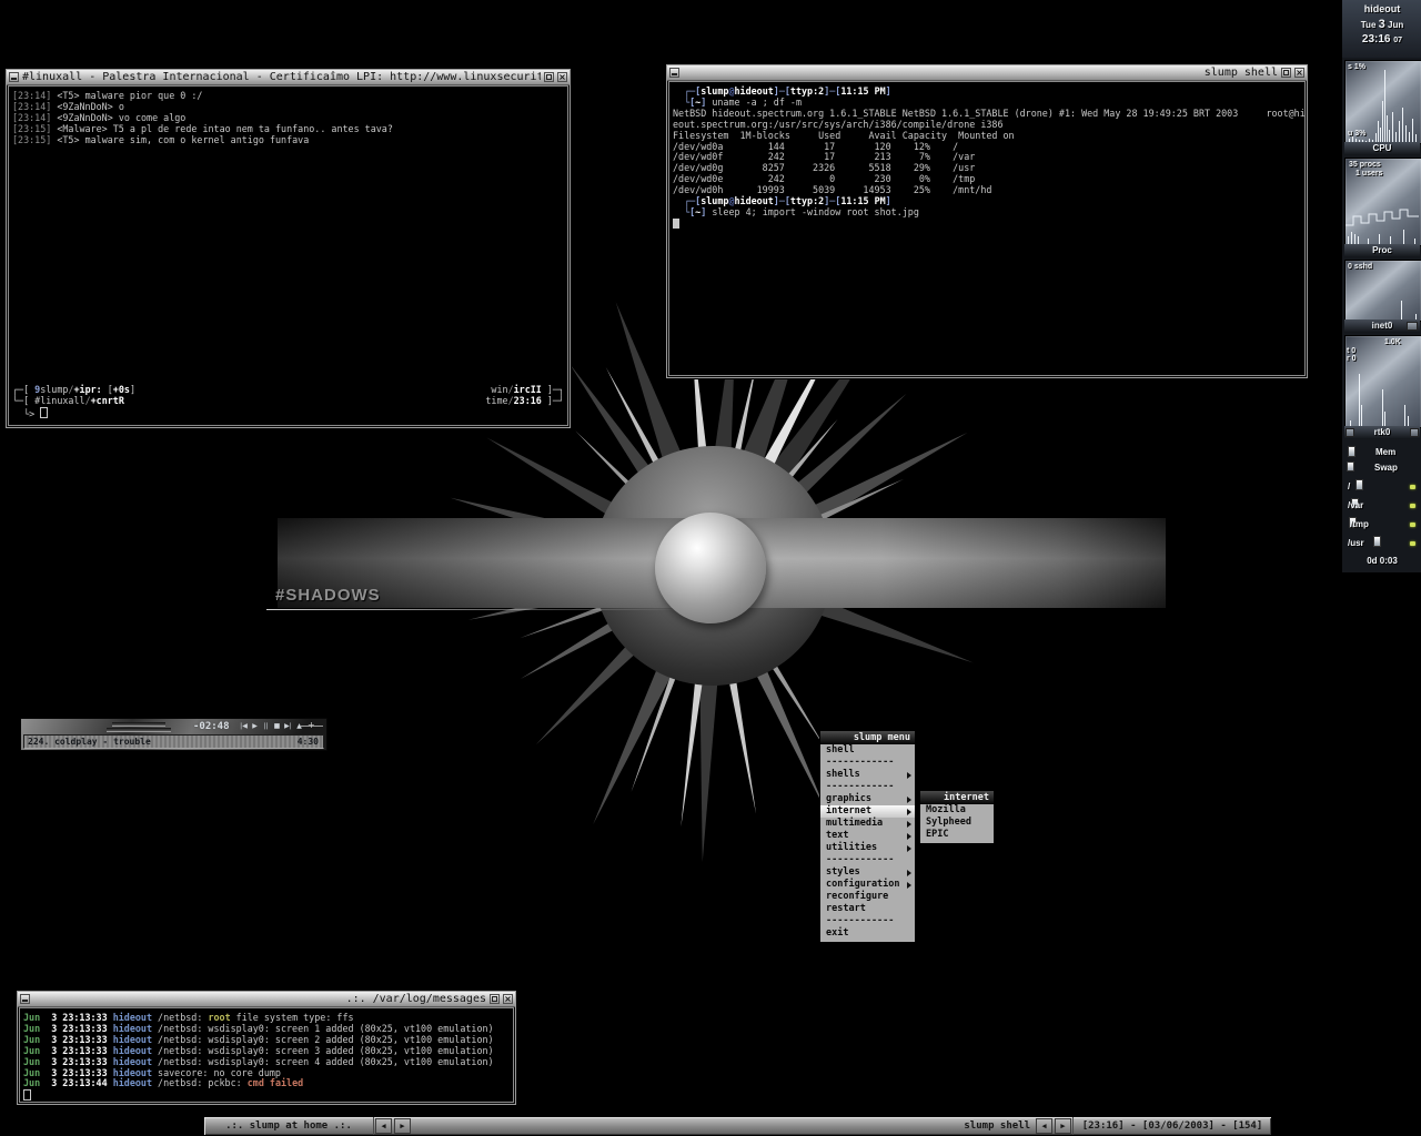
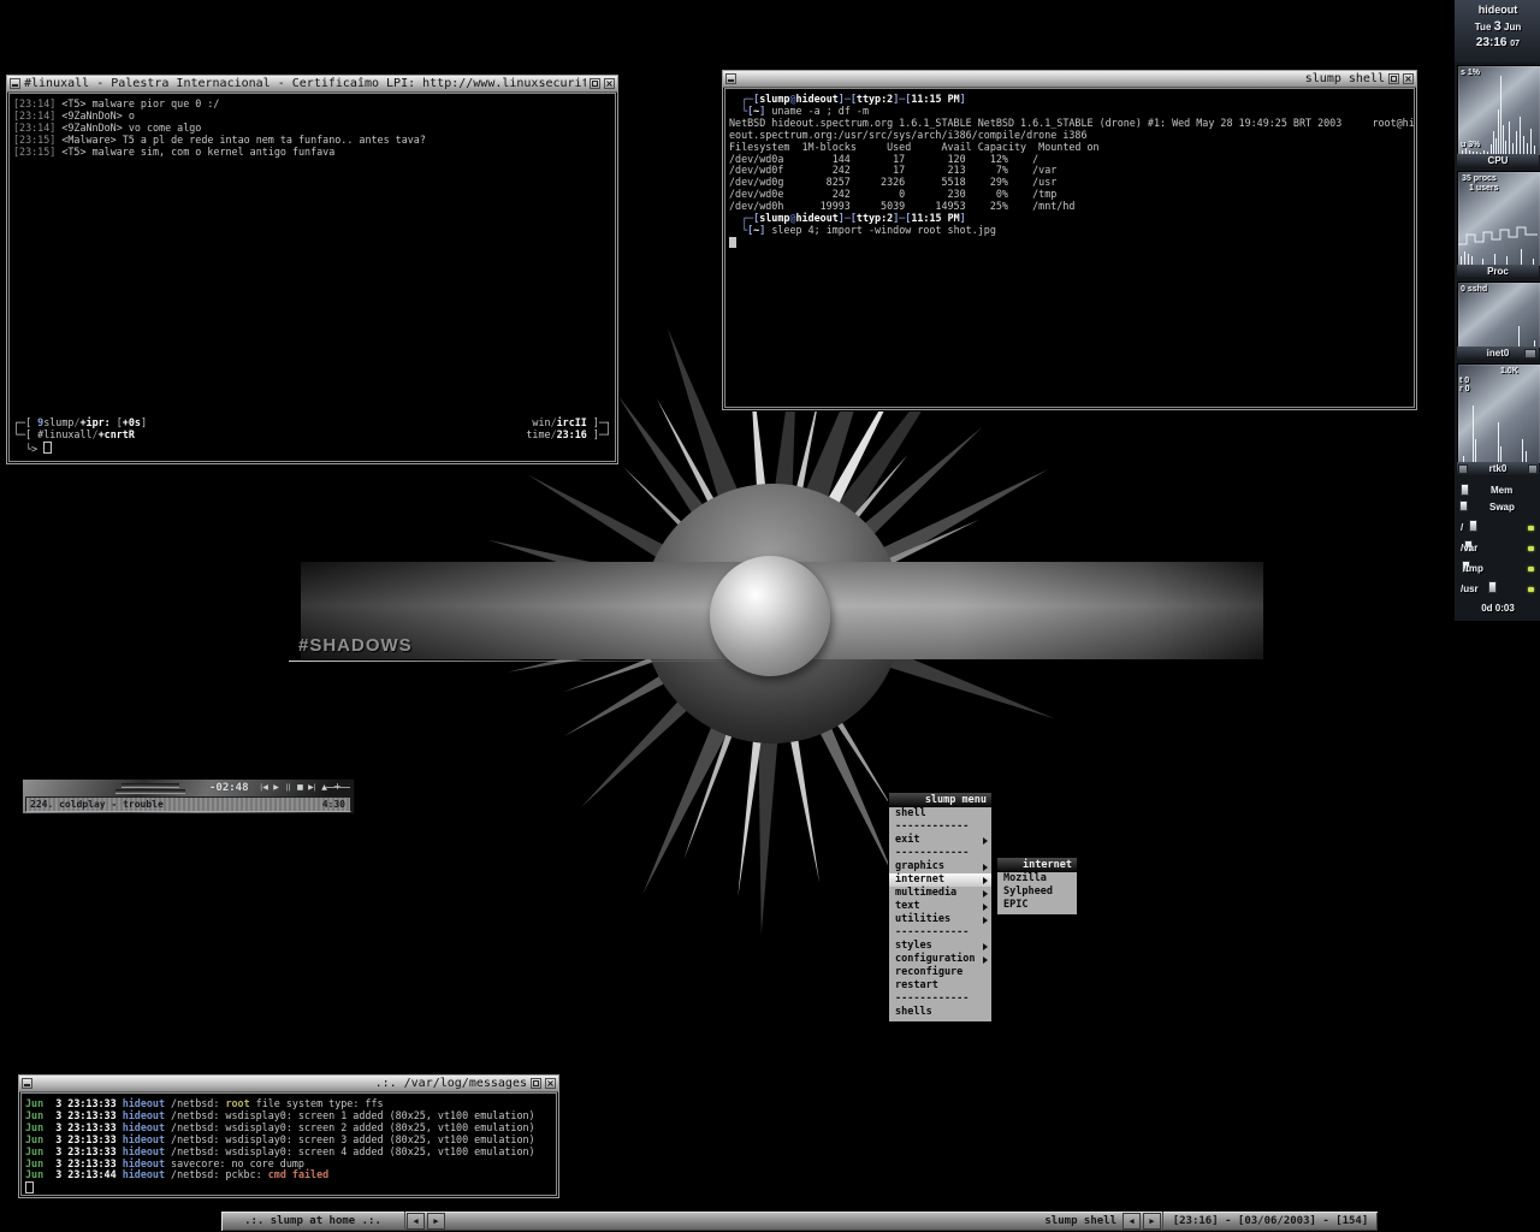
  #SHADOWS
  #linuxall - Palestra Internacional - Certificaîmo LPI: http://www.linuxsecurit
  ×
  [23:14] <T5> malware pior que 0 :/
  [23:14] <9ZaNnDoN> o
  [23:14] <9ZaNnDoN> vo come algo
  [23:15] <Malware> T5 a pl de rede intao nem ta funfano.. antes tava?
  [23:15] <T5> malware sim, com o kernel antigo funfava
  ┌─[ 9slump/+ipr: [+0s]
  win/ircII ]─┐
  └─[ #linuxall/+cnrtR
  time/23:16 ]─┘
  └>
  slump shell
  ×
  ┌─[slump@hideout]─[ttyp:2]─[11:15 PM]
  └[~] uname -a ; df -m
  NetBSD hideout.spectrum.org 1.6.1_STABLE NetBSD 1.6.1_STABLE (drone) #1: Wed May 28 19:49:25 BRT 2003 root@hi
  eout.spectrum.org:/usr/src/sys/arch/i386/compile/drone i386
  Filesystem 1M-blocks Used Avail Capacity Mounted on
  /dev/wd0a 144 17 120 12% /
  /dev/wd0f 242 17 213 7% /var
  /dev/wd0g 8257 2326 5518 29% /usr
  /dev/wd0e 242 0 230 0% /tmp
  /dev/wd0h 19993 5039 14953 25% /mnt/hd
  ┌─[slump@hideout]─[ttyp:2]─[11:15 PM]
  └[~] sleep 4; import -window root shot.jpg
  .:. /var/log/messages
  ×
  Jun 3 23:13:33 hideout /netbsd: root file system type: ffs
  Jun 3 23:13:33 hideout /netbsd: wsdisplay0: screen 1 added (80x25, vt100 emulation)
  Jun 3 23:13:33 hideout /netbsd: wsdisplay0: screen 2 added (80x25, vt100 emulation)
  Jun 3 23:13:33 hideout /netbsd: wsdisplay0: screen 3 added (80x25, vt100 emulation)
  Jun 3 23:13:33 hideout /netbsd: wsdisplay0: screen 4 added (80x25, vt100 emulation)
  Jun 3 23:13:33 hideout savecore: no core dump
  Jun 3 23:13:44 hideout /netbsd: pckbc: cmd failed
  slump menu
  shell
  ------------
- shells
+ exit
  ------------
  graphics
  internet
  multimedia
  text
  utilities
  ------------
  styles
  configuration
  reconfigure
  restart
  ------------
- exit
+ shells
  internet
  Mozilla
  Sylpheed
  EPIC
  -02:48
  +
  224. coldplay - trouble
  4:30
  hideout
  Tue 3 Jun
  23:16
  CPU
  Proc
  inet0
  rtk0
  Mem
  Swap
  /
  /var
  /tmp
  /usr
  0d 0:03
  .:. slump at home .:.
  ◀
  ▶
  slump shell
  ◀
  ▶
  [23:16] - [03/06/2003] - [154]
